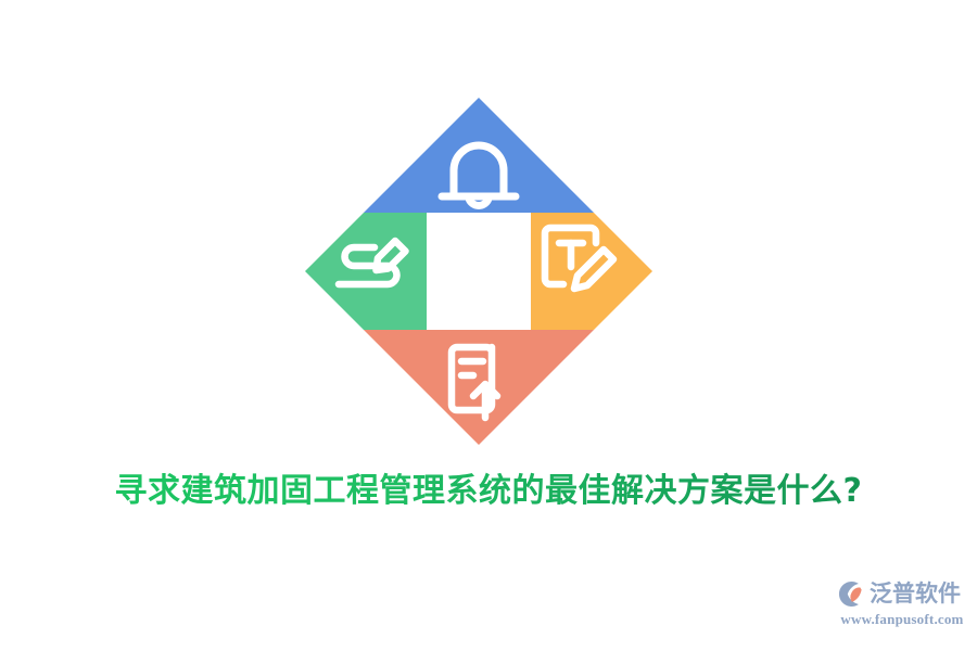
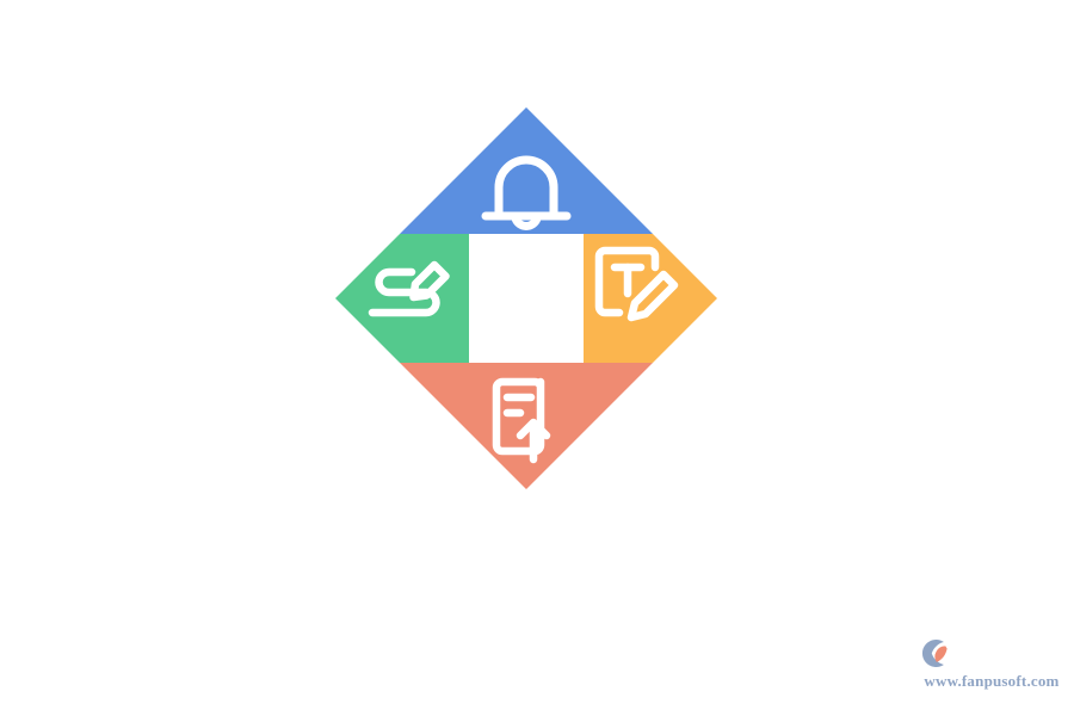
- 寻求建筑加固工程管理系统的最佳解决方案是什么?
- 泛普软件
  www.fanpusoft.com
